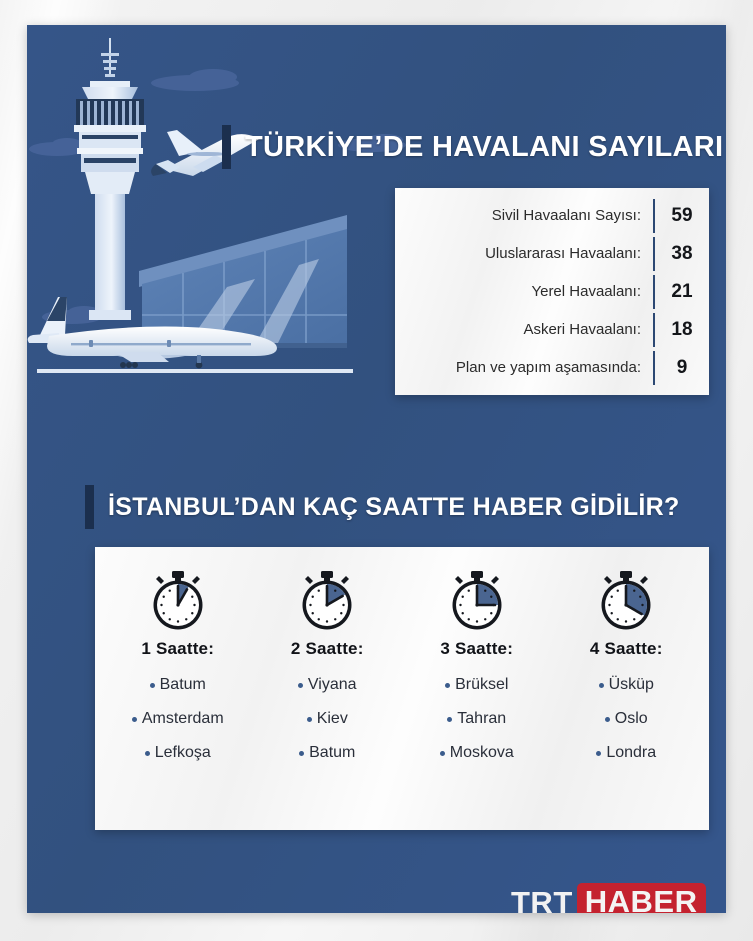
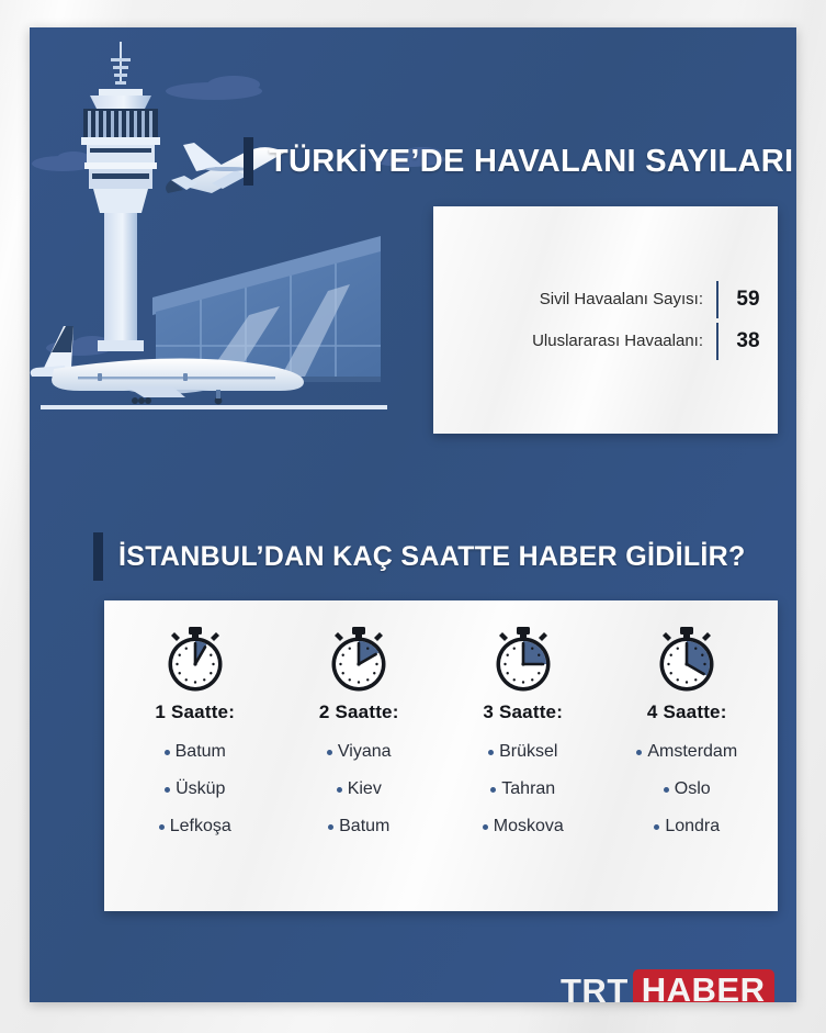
  TÜRKİYE’DE HAVALANI SAYILARI
  Sivil Havaalanı Sayısı:
  59
  Uluslararası Havaalanı:
  38
- Yerel Havaalanı:
- 21
- Askeri Havaalanı:
- 18
- Plan ve yapım aşamasında:
- 9
  İSTANBUL’DAN KAÇ SAATTE HABER GİDİLİR?
  1 Saatte:
  Batum
- Amsterdam
+ Üsküp
  Lefkoşa
  2 Saatte:
  Viyana
  Kiev
  Batum
  3 Saatte:
  Brüksel
  Tahran
  Moskova
  4 Saatte:
- Üsküp
+ Amsterdam
  Oslo
  Londra
  TRT
  HABER
